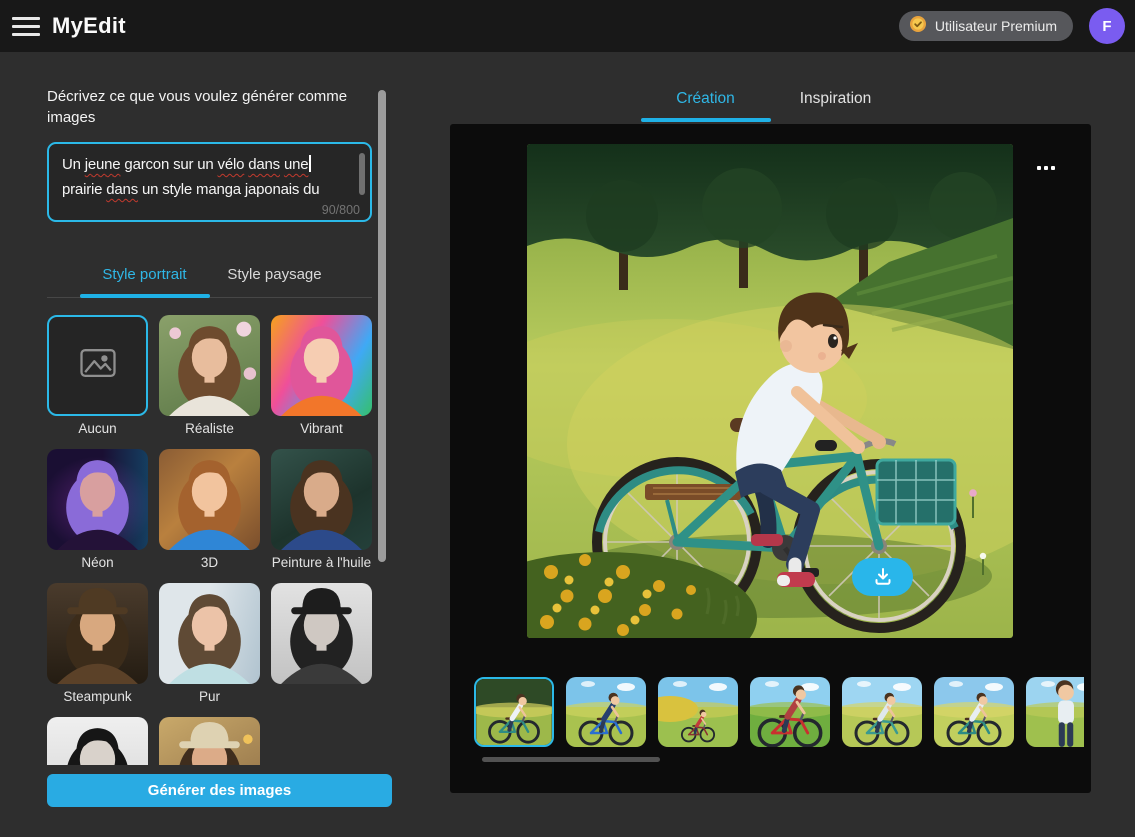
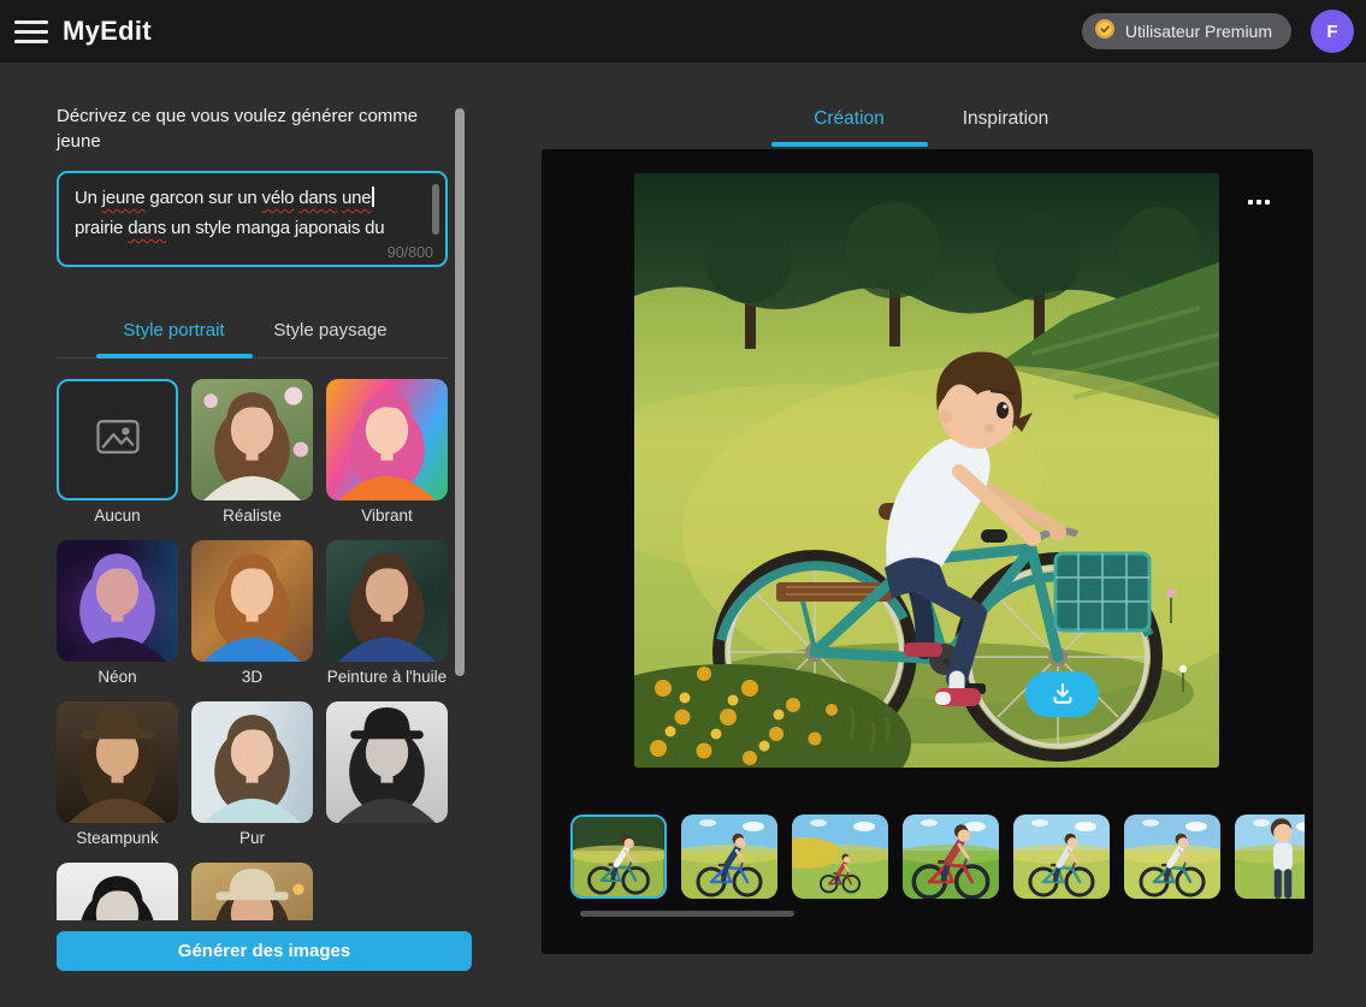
  MyEdit
  Utilisateur Premium
  F
- Décrivez ce que vous voulez générer comme images
+ Décrivez ce que vous voulez générer comme jeune
  Un jeune garcon sur un vélo dans une prairie dans un style manga japonais du
  90/800
  Style portrait
  Style paysage
  Aucun
  Réaliste
  Vibrant
  Néon
  3D
  Peinture à l'huile
  Steampunk
  Pur
  Générer des images
  Création
  Inspiration
